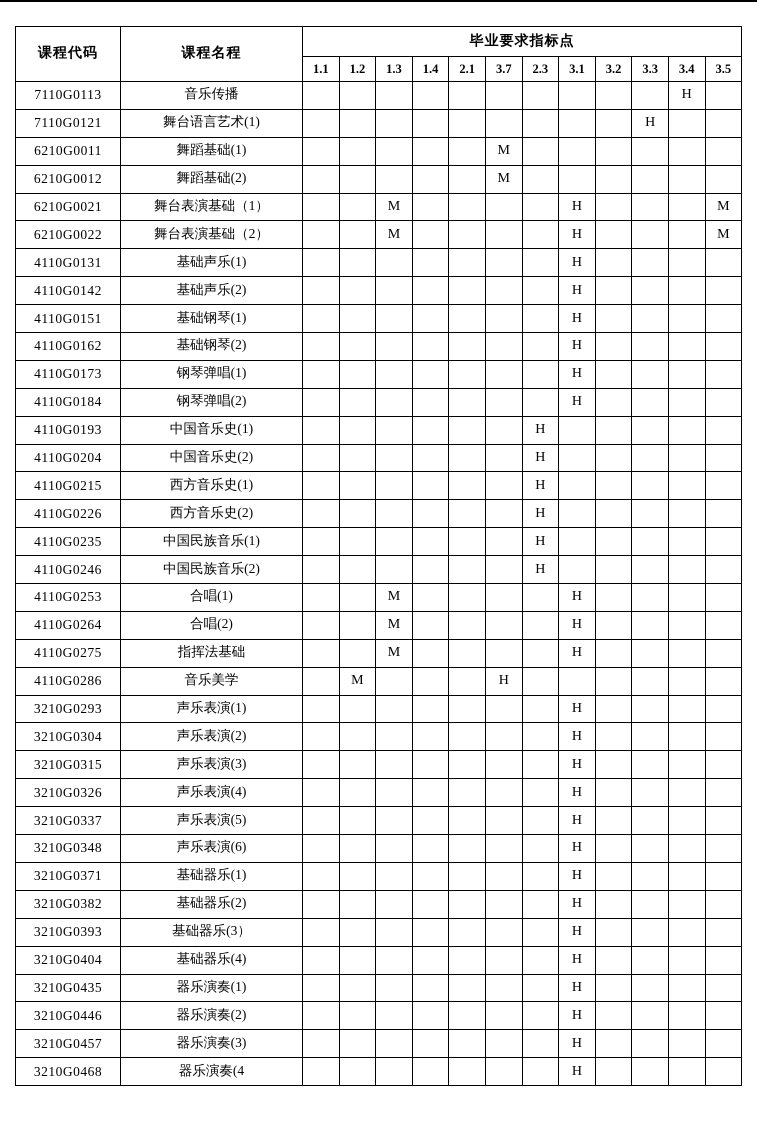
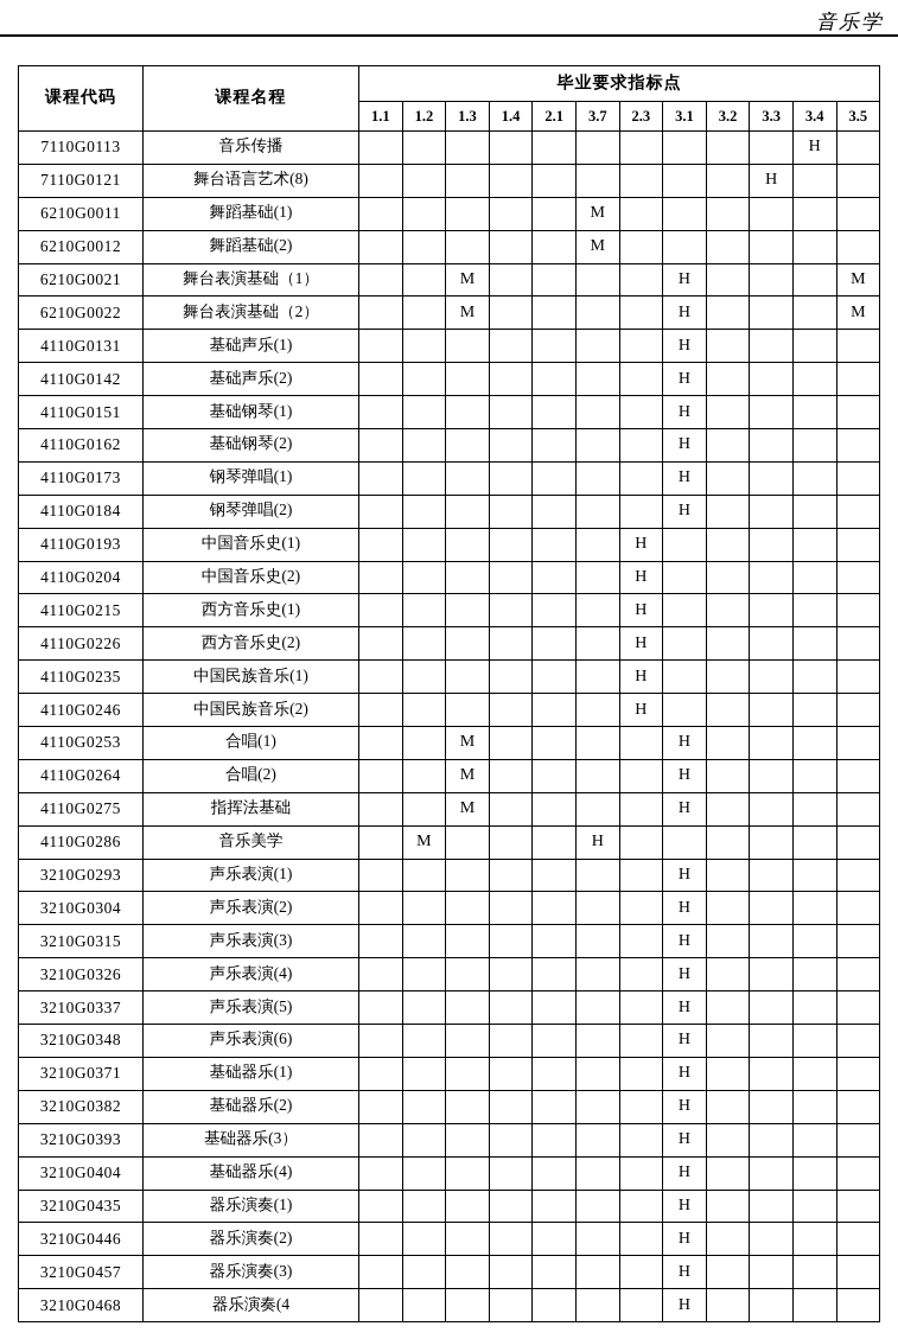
+ 音乐学
  课程代码	课程名程	毕业要求指标点
  1.1	1.2	1.3	1.4	2.1	3.7	2.3	3.1	3.2	3.3	3.4	3.5
  7110G0113	音乐传播											H
- 7110G0121	舞台语言艺术(1)										H
+ 7110G0121	舞台语言艺术(8)										H
  6210G0011	舞蹈基础(1)						M
  6210G0012	舞蹈基础(2)						M
  6210G0021	舞台表演基础（1）			M					H				M
  6210G0022	舞台表演基础（2）			M					H				M
  4110G0131	基础声乐(1)								H
  4110G0142	基础声乐(2)								H
  4110G0151	基础钢琴(1)								H
  4110G0162	基础钢琴(2)								H
  4110G0173	钢琴弹唱(1)								H
  4110G0184	钢琴弹唱(2)								H
  4110G0193	中国音乐史(1)							H
  4110G0204	中国音乐史(2)							H
  4110G0215	西方音乐史(1)							H
  4110G0226	西方音乐史(2)							H
  4110G0235	中国民族音乐(1)							H
  4110G0246	中国民族音乐(2)							H
  4110G0253	合唱(1)			M					H
  4110G0264	合唱(2)			M					H
  4110G0275	指挥法基础			M					H
  4110G0286	音乐美学		M				H
  3210G0293	声乐表演(1)								H
  3210G0304	声乐表演(2)								H
  3210G0315	声乐表演(3)								H
  3210G0326	声乐表演(4)								H
  3210G0337	声乐表演(5)								H
  3210G0348	声乐表演(6)								H
  3210G0371	基础器乐(1)								H
  3210G0382	基础器乐(2)								H
  3210G0393	基础器乐(3）								H
  3210G0404	基础器乐(4)								H
  3210G0435	器乐演奏(1)								H
  3210G0446	器乐演奏(2)								H
  3210G0457	器乐演奏(3)								H
  3210G0468	器乐演奏(4								H
